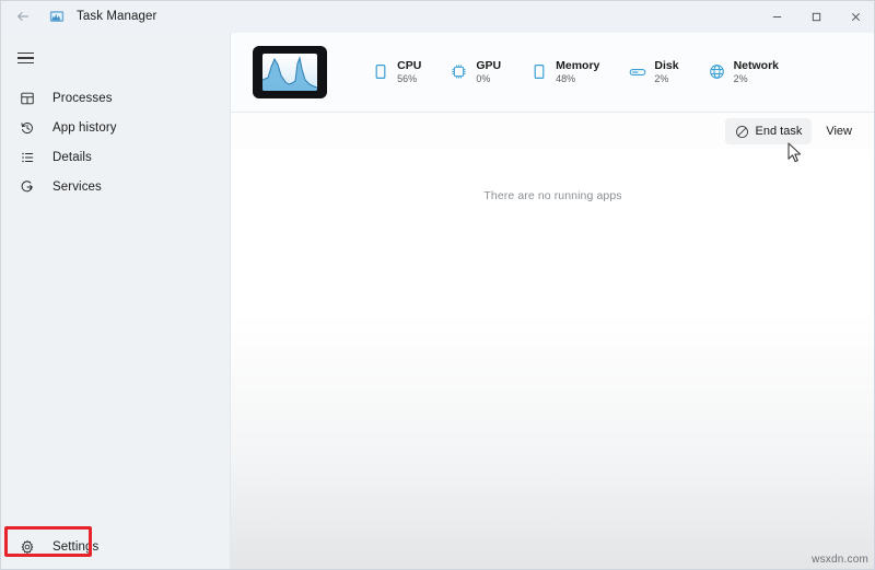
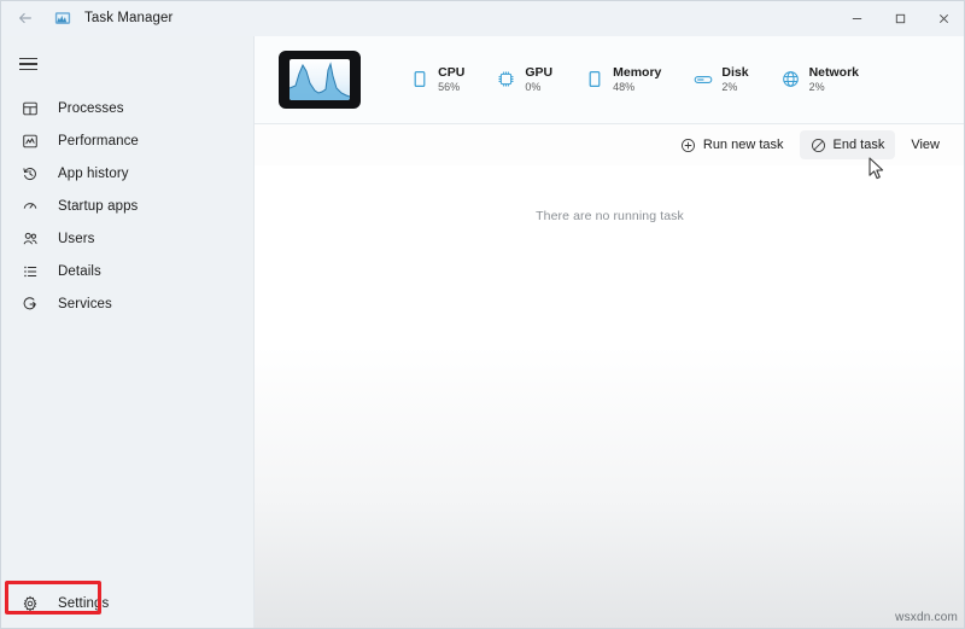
  Task Manager
  Processes
+ Performance
  App history
+ Startup apps
+ Users
  Details
  Services
  Settings
  CPU
  56%
  GPU
  0%
  Memory
  48%
  Disk
  2%
  Network
  2%
+ Run new task
  End task
  View
- There are no running apps
+ There are no running task
  wsxdn.com
